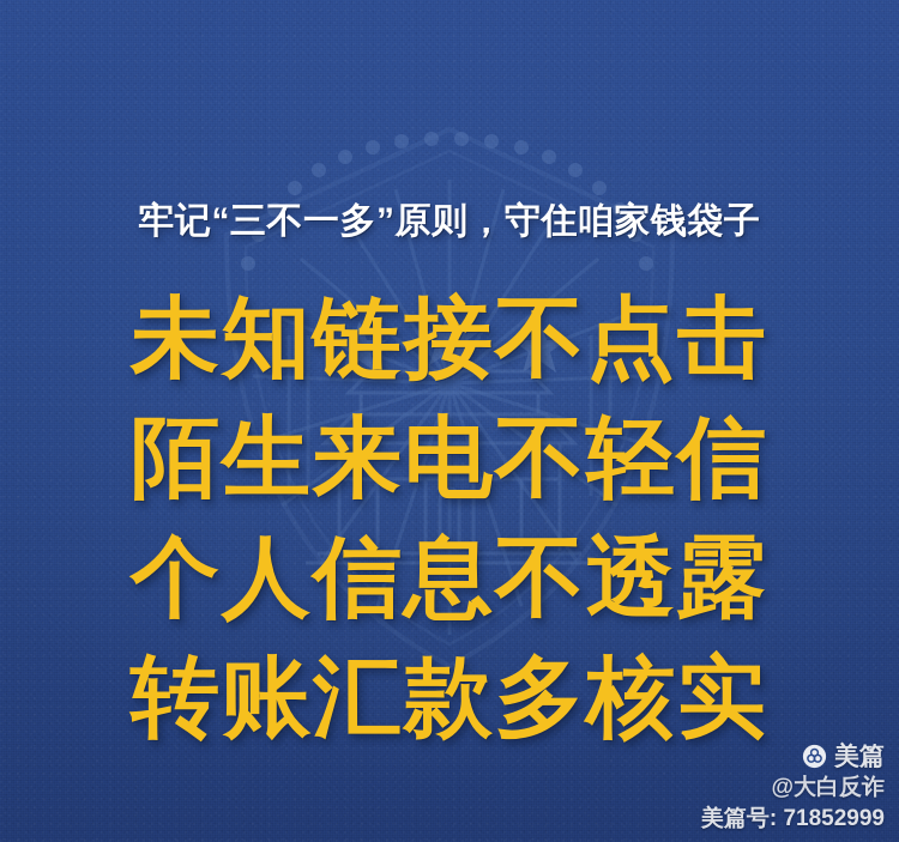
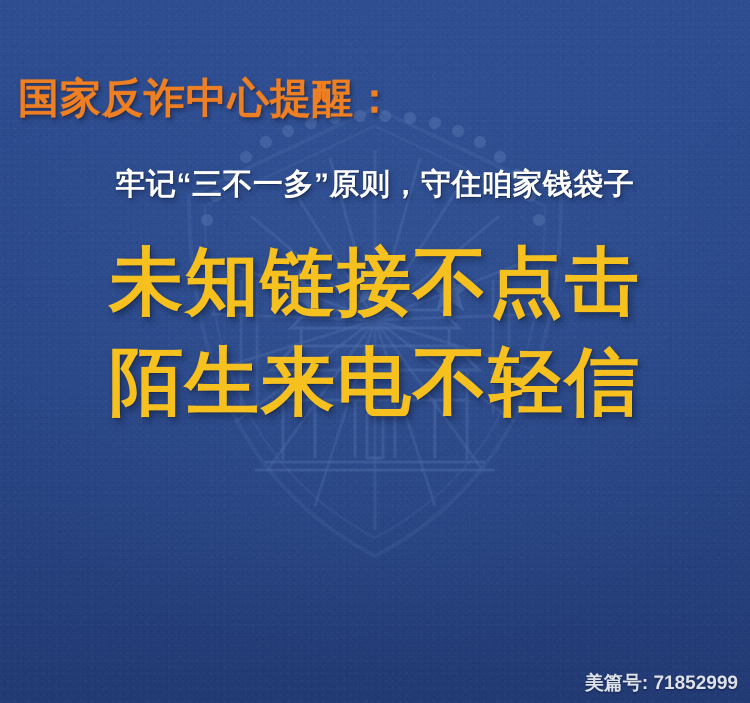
+ 国家反诈中心提醒：
  牢记“三不一多”原则，守住咱家钱袋子
  未知链接不点击
  陌生来电不轻信
- 个人信息不透露
- 转账汇款多核实
- 美篇
- @大白反诈
  美篇号: 71852999
